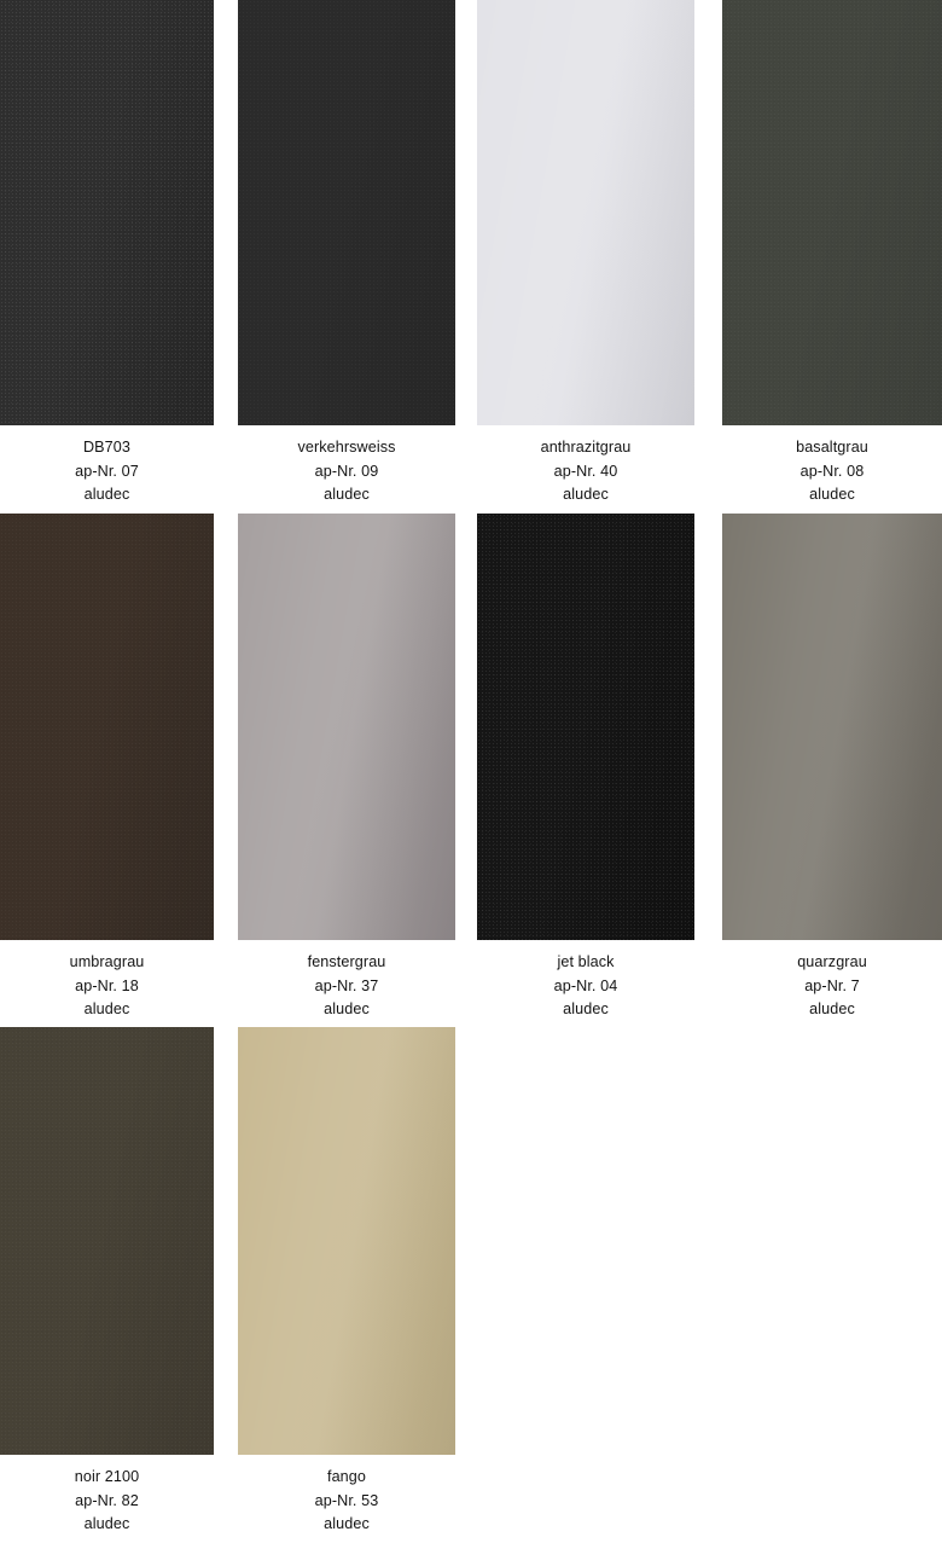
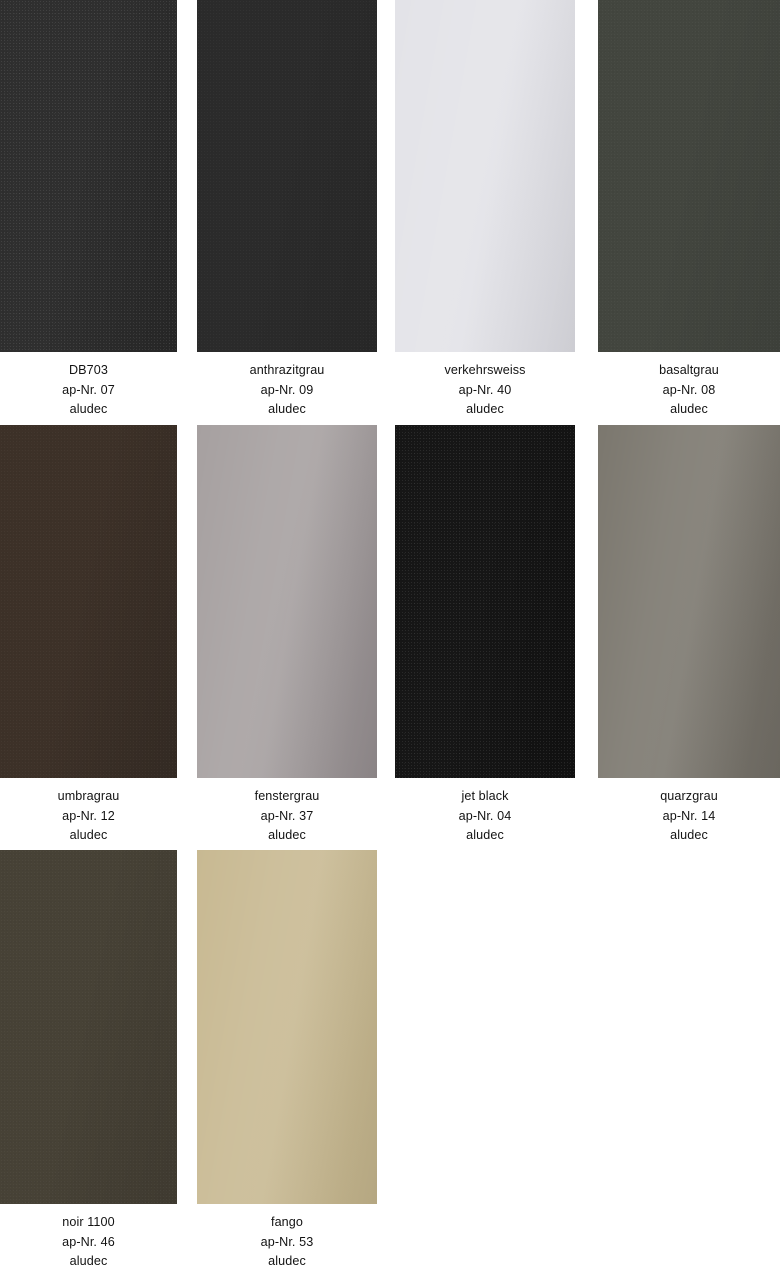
  DB703
  ap-Nr. 07
  aludec
- verkehrsweiss
+ anthrazitgrau
  ap-Nr. 09
  aludec
- anthrazitgrau
+ verkehrsweiss
  ap-Nr. 40
  aludec
  basaltgrau
  ap-Nr. 08
  aludec
  umbragrau
- ap-Nr. 18
+ ap-Nr. 12
  aludec
  fenstergrau
  ap-Nr. 37
  aludec
  jet black
  ap-Nr. 04
  aludec
  quarzgrau
- ap-Nr. 7
+ ap-Nr. 14
  aludec
- noir 2100
+ noir 1100
- ap-Nr. 82
+ ap-Nr. 46
  aludec
  fango
  ap-Nr. 53
  aludec
